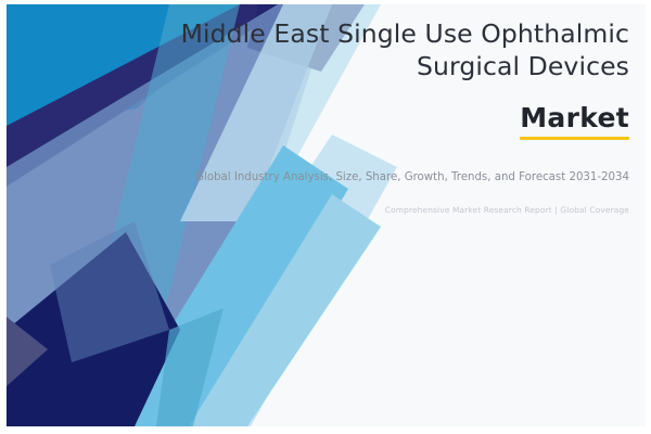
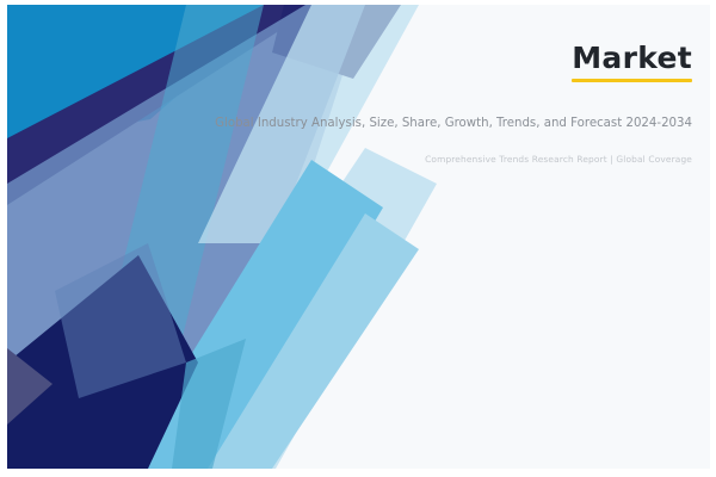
- Middle East Single Use Ophthalmic Surgical Devices
  Market
- Global Industry Analysis, Size, Share, Growth, Trends, and Forecast 2031-2034
+ Global Industry Analysis, Size, Share, Growth, Trends, and Forecast 2024-2034
- Comprehensive Market Research Report | Global Coverage
+ Comprehensive Trends Research Report | Global Coverage
